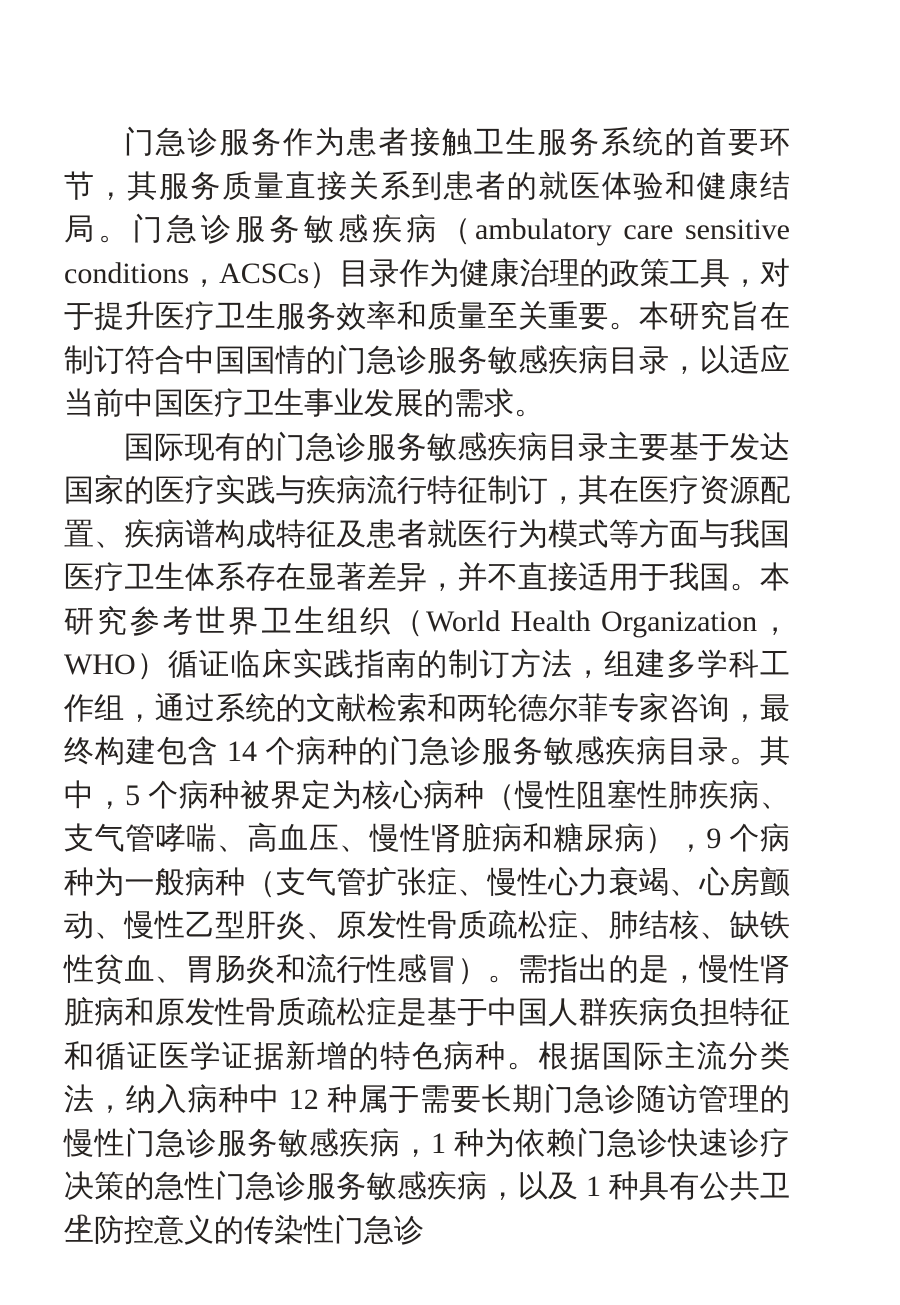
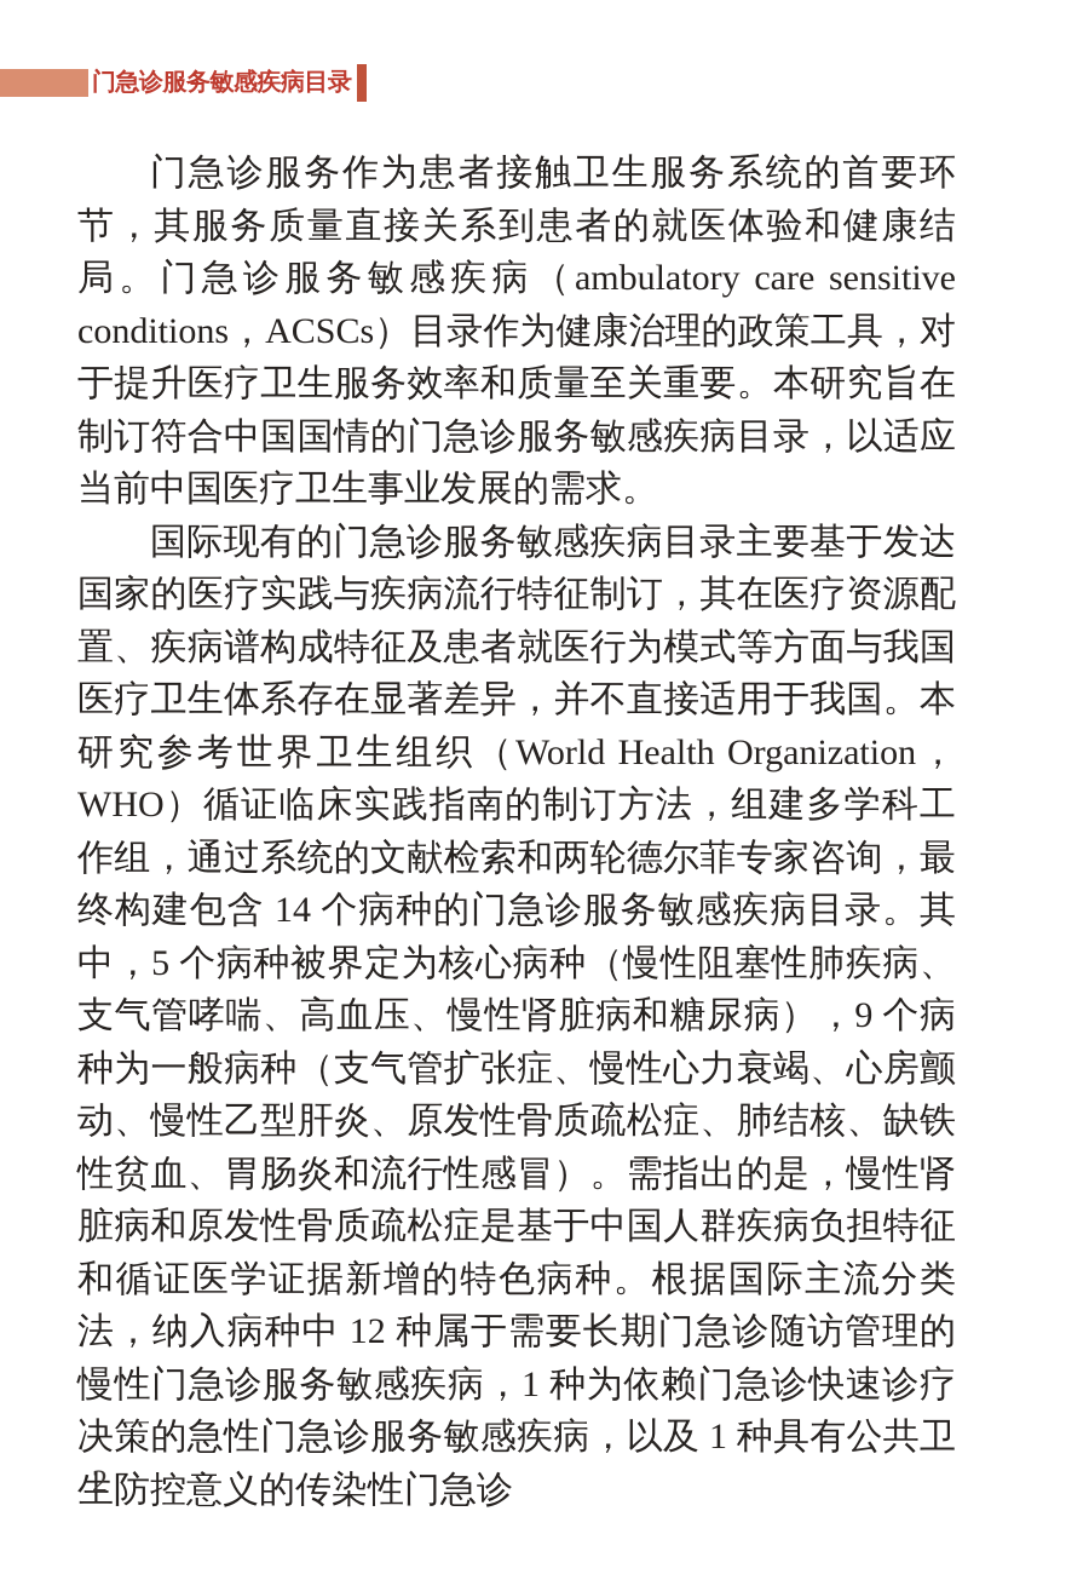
+ 门急诊服务敏感疾病目录
  门急诊服务作为患者接触卫生服务系统的首要环节，其服务质量直接关系到患者的就医体验和健康结局。门急诊服务敏感疾病（ambulatory care sensitive conditions，ACSCs）目录作为健康治理的政策工具，对于提升医疗卫生服务效率和质量至关重要。本研究旨在制订符合中国国情的门急诊服务敏感疾病目录，以适应当前中国医疗卫生事业发展的需求。
  国际现有的门急诊服务敏感疾病目录主要基于发达国家的医疗实践与疾病流行特征制订，其在医疗资源配置、疾病谱构成特征及患者就医行为模式等方面与我国医疗卫生体系存在显著差异，并不直接适用于我国。本研究参考世界卫生组织（World Health Organization，WHO）循证临床实践指南的制订方法，组建多学科工作组，通过系统的文献检索和两轮德尔菲专家咨询，最终构建包含 14 个病种的门急诊服务敏感疾病目录。其中，5 个病种被界定为核心病种（慢性阻塞性肺疾病、支气管哮喘、高血压、慢性肾脏病和糖尿病），9 个病种为一般病种（支气管扩张症、慢性心力衰竭、心房颤动、慢性乙型肝炎、原发性骨质疏松症、肺结核、缺铁性贫血、胃肠炎和流行性感冒）。需指出的是，慢性肾脏病和原发性骨质疏松症是基于中国人群疾病负担特征和循证医学证据新增的特色病种。根据国际主流分类法，纳入病种中 12 种属于需要长期门急诊随访管理的慢性门急诊服务敏感疾病，1 种为依赖门急诊快速诊疗决策的急性门急诊服务敏感疾病，以及 1 种具有公共卫生防控意义的传染性门急诊
  2
